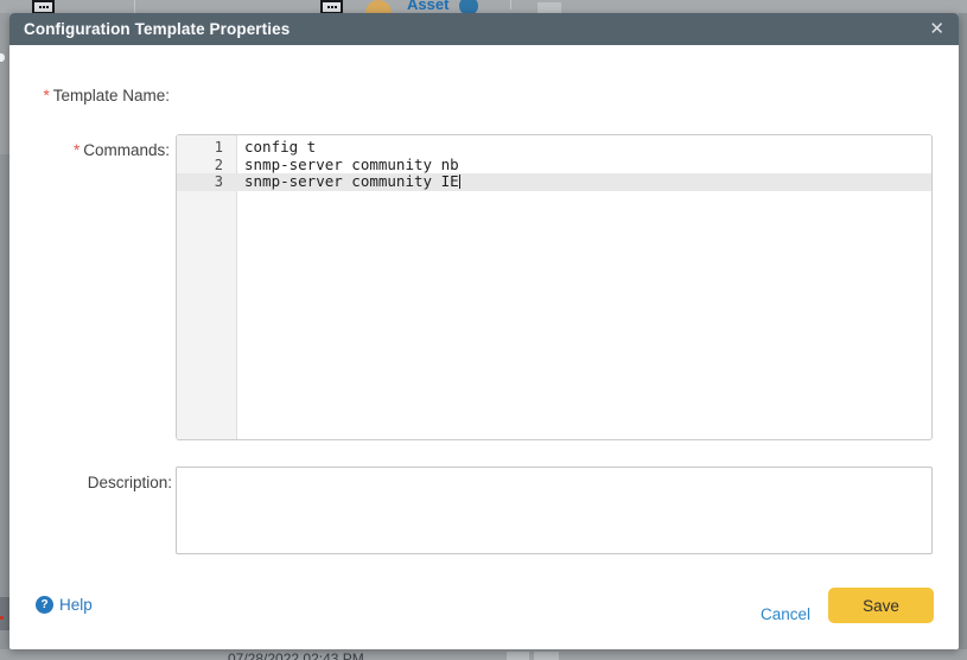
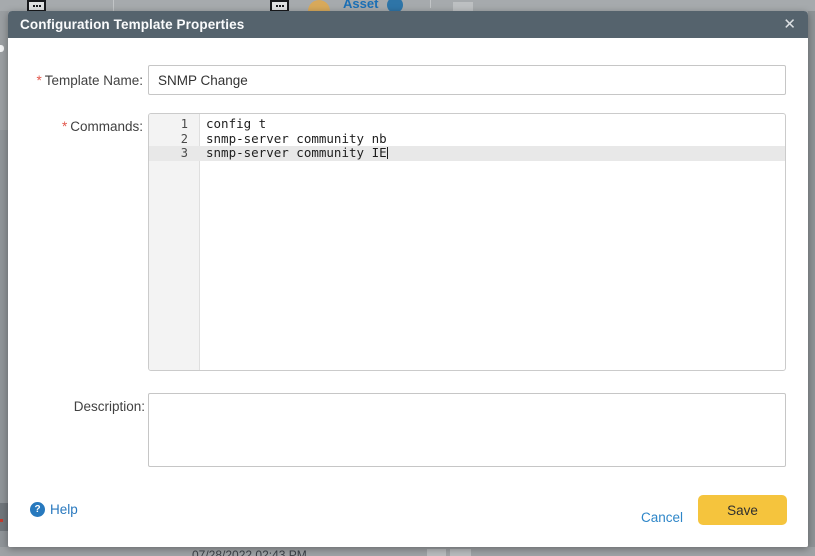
  Asset
  07/28/2022 02:43 PM
  Configuration Template Properties
  ✕
  * Template Name:
+ SNMP Change
  * Commands:
  1
  config t
  2
  snmp-server community nb
  3
  snmp-server community IE
  Description:
  ?
  Help
  Cancel
  Save
